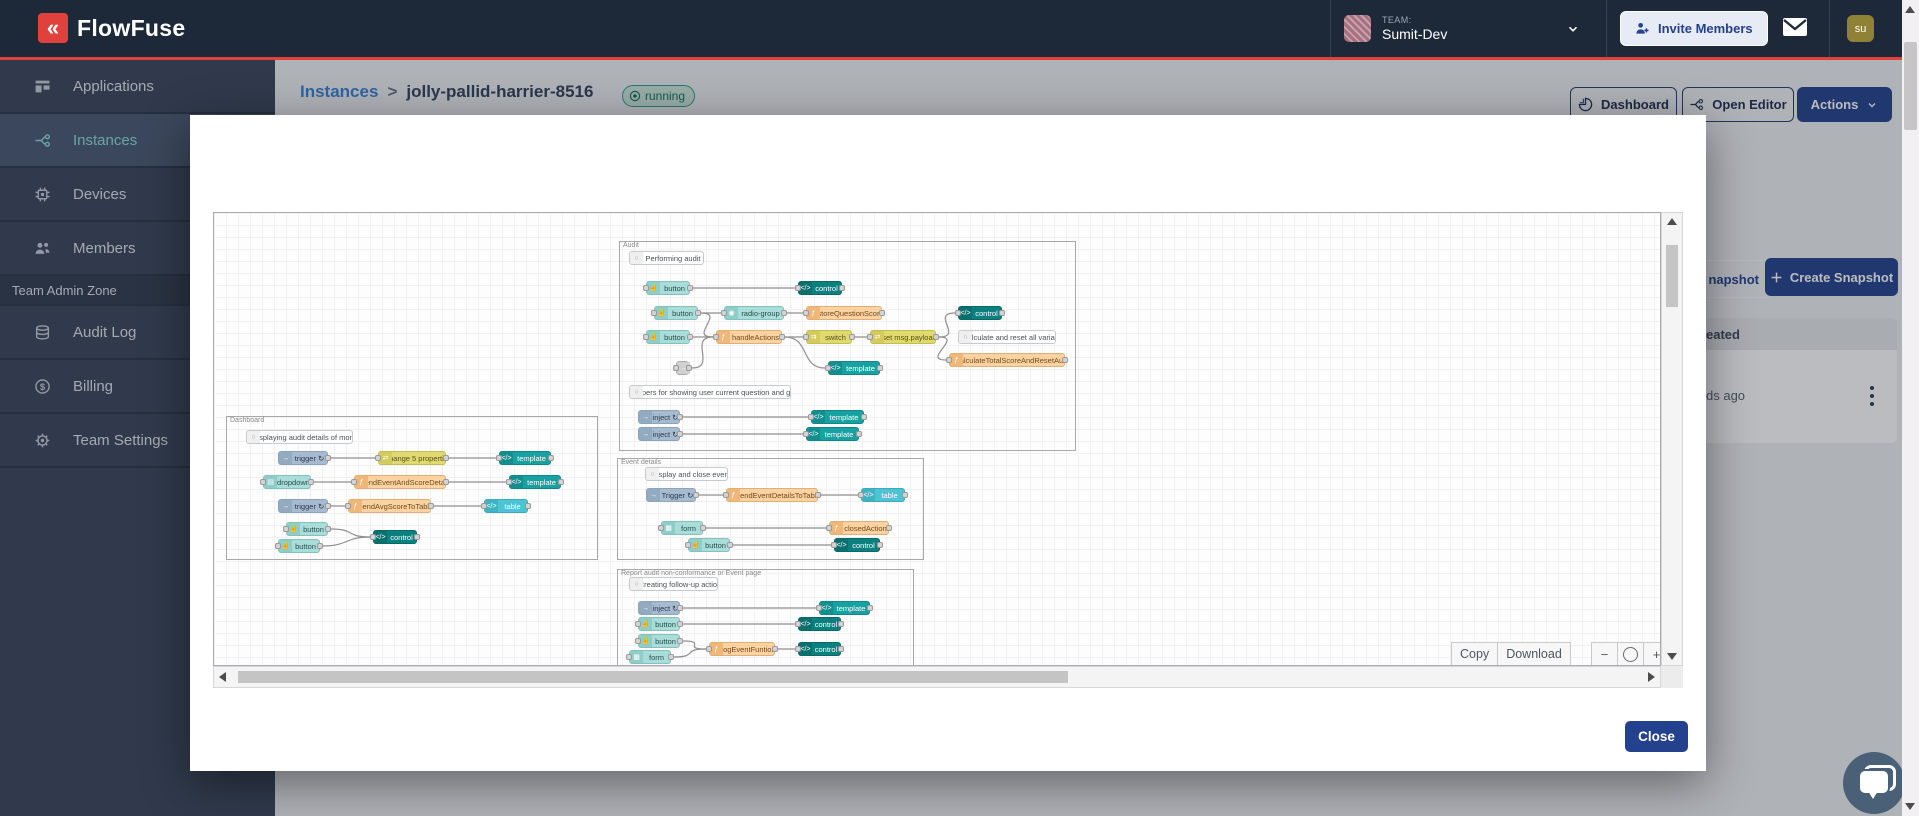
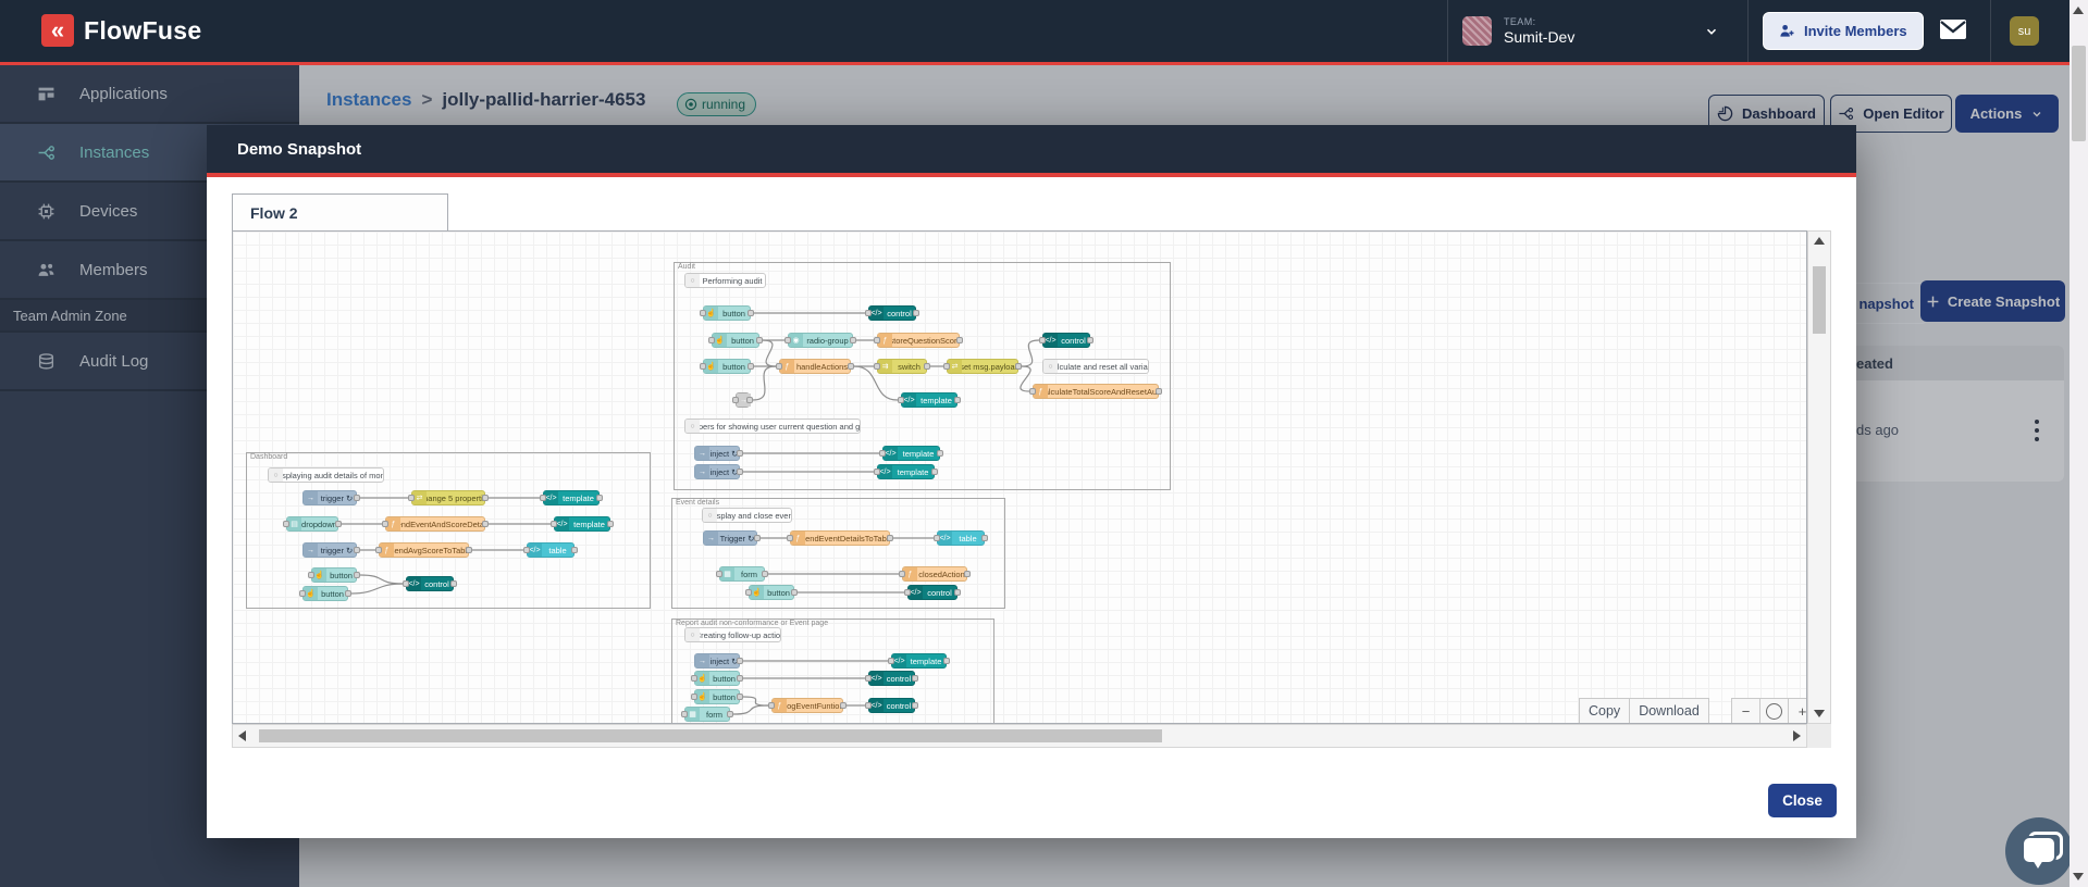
  «
  FlowFuse
  TEAM:
  Sumit-Dev
  Invite Members
  su
  Applications
  Instances
  Devices
  Members
  Team Admin Zone
  Audit Log
- $
- Billing
- Team Settings
  Instances
  >
- jolly-pallid-harrier-8516
+ jolly-pallid-harrier-4653
  running
  Dashboard
  Open Editor
  Actions
  napshot
  Create Snapshot
  eated
  ds ago
+ Demo Snapshot
+ Flow 2
  Performing audit
  button
  control
  button
  radio-group
  storeQuestionSco
  button
  handleActions
  switch
  set msg.payloa
  control
  lculate and reset all varia
  lculateTotalScoreAndResetA
  template
  pers for showing user current question and g
  inject ↻
  template
  inject ↻
  template
  splaying audit details of mon
  trigger ↻
  hange 5 propert
  template
  dropdow
  ndEventAndScoreDet
  template
  trigger ↻
  endAvgScoreToTab
  table
  button
  button
  control
  splay and close even
  Trigger ↻
  endEventDetailsToTab
  table
  form
  closedAction
  button
  control
  reating follow-up actio
  inject ↻
  template
  button
  control
  button
  logEventFuntio
  control
  form
  Copy
  Download
  −
  +
  Close
